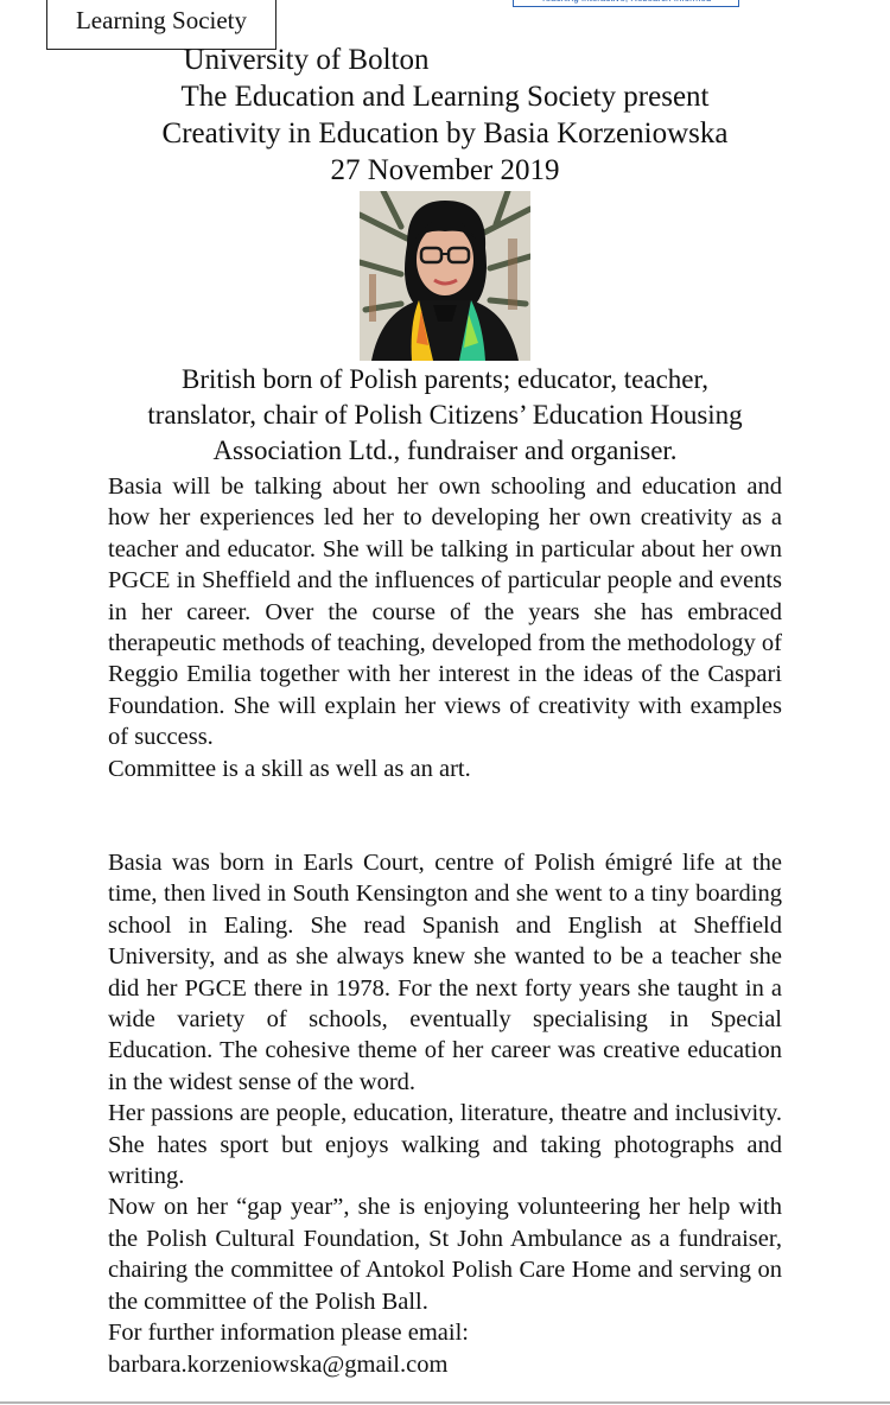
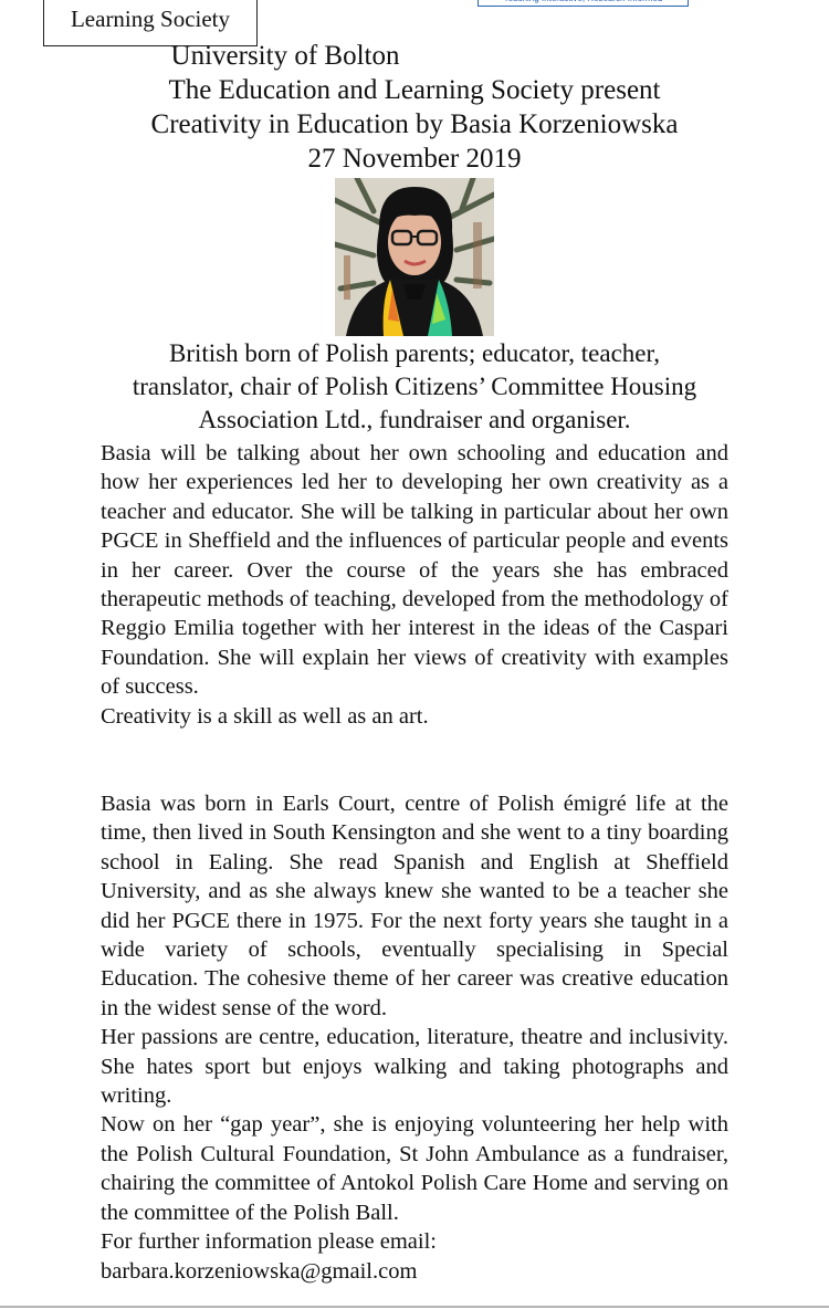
  Learning Society
  University of Bolton
  The Education and Learning Society present
  Creativity in Education by Basia Korzeniowska
  27 November 2019
  British born of Polish parents; educator, teacher,
- translator, chair of Polish Citizens’ Education Housing
+ translator, chair of Polish Citizens’ Committee Housing
  Association Ltd., fundraiser and organiser.
  Basia will be talking about her own schooling and education and how her experiences led her to developing her own creativity as a teacher and educator. She will be talking in particular about her own PGCE in Sheffield and the influences of particular people and events in her career. Over the course of the years she has embraced therapeutic methods of teaching, developed from the methodology of Reggio Emilia together with her interest in the ideas of the Caspari Foundation. She will explain her views of creativity with examples of success.
- Committee is a skill as well as an art.
+ Creativity is a skill as well as an art.
- Basia was born in Earls Court, centre of Polish émigré life at the time, then lived in South Kensington and she went to a tiny boarding school in Ealing. She read Spanish and English at Sheffield University, and as she always knew she wanted to be a teacher she did her PGCE there in 1978. For the next forty years she taught in a wide variety of schools, eventually specialising in Special Education. The cohesive theme of her career was creative education in the widest sense of the word.
+ Basia was born in Earls Court, centre of Polish émigré life at the time, then lived in South Kensington and she went to a tiny boarding school in Ealing. She read Spanish and English at Sheffield University, and as she always knew she wanted to be a teacher she did her PGCE there in 1975. For the next forty years she taught in a wide variety of schools, eventually specialising in Special Education. The cohesive theme of her career was creative education in the widest sense of the word.
- Her passions are people, education, literature, theatre and inclusivity. She hates sport but enjoys walking and taking photographs and writing.
+ Her passions are centre, education, literature, theatre and inclusivity. She hates sport but enjoys walking and taking photographs and writing.
  Now on her “gap year”, she is enjoying volunteering her help with the Polish Cultural Foundation, St John Ambulance as a fundraiser, chairing the committee of Antokol Polish Care Home and serving on the committee of the Polish Ball.
  For further information please email:
  barbara.korzeniowska@gmail.com
